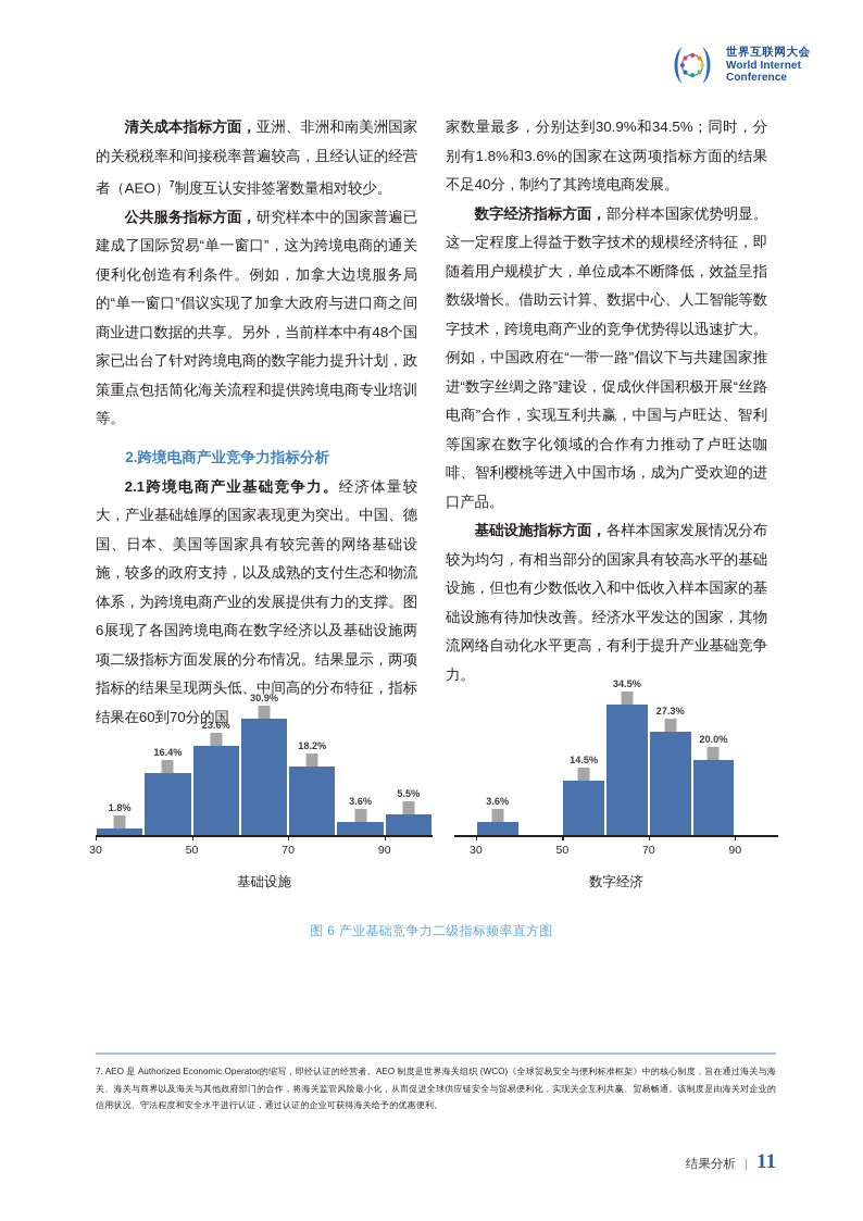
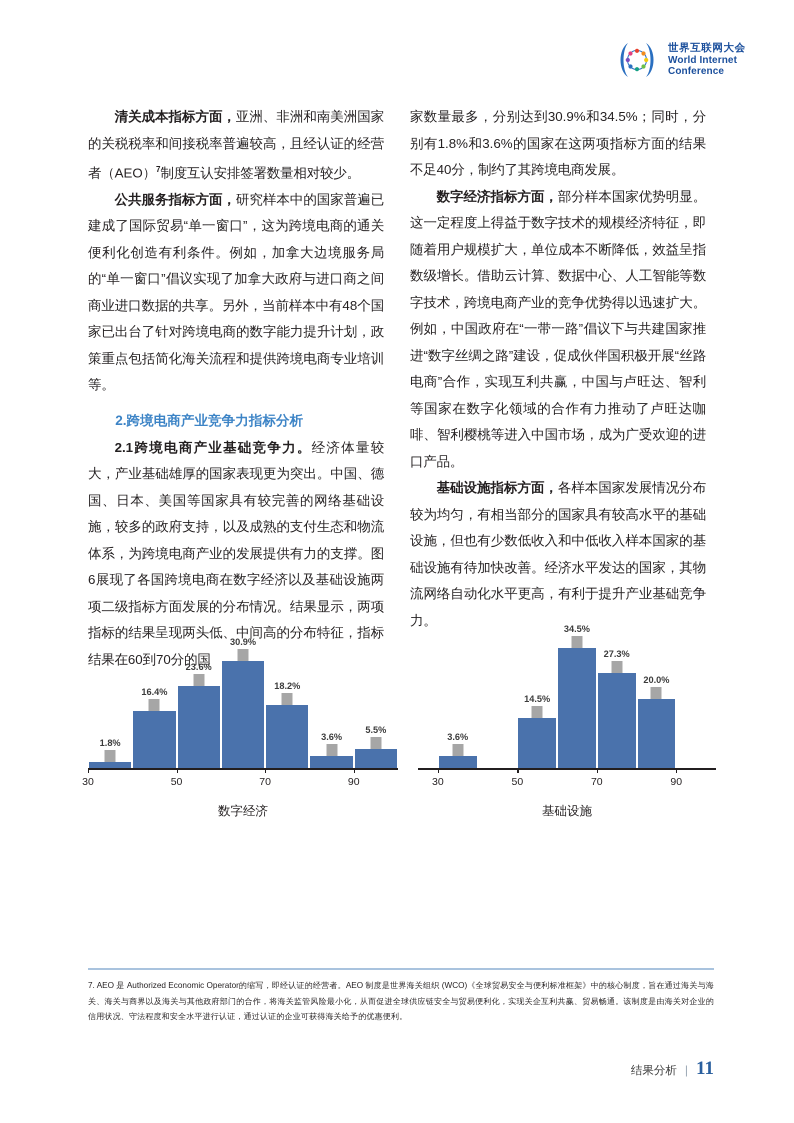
  世界互联网大会
  World Internet
  Conference
  清关成本指标方面，亚洲、非洲和南美洲国家的关税税率和间接税率普遍较高，且经认证的经营者（AEO）7制度互认安排签署数量相对较少。
  公共服务指标方面，研究样本中的国家普遍已建成了国际贸易“单一窗口”，这为跨境电商的通关便利化创造有利条件。例如，加拿大边境服务局的“单一窗口”倡议实现了加拿大政府与进口商之间商业进口数据的共享。另外，当前样本中有48个国家已出台了针对跨境电商的数字能力提升计划，政策重点包括简化海关流程和提供跨境电商专业培训等。
  2.跨境电商产业竞争力指标分析
  2.1跨境电商产业基础竞争力。经济体量较大，产业基础雄厚的国家表现更为突出。中国、德国、日本、美国等国家具有较完善的网络基础设施，较多的政府支持，以及成熟的支付生态和物流体系，为跨境电商产业的发展提供有力的支撑。图6展现了各国跨境电商在数字经济以及基础设施两项二级指标方面发展的分布情况。结果显示，两项指标的结果呈现两头低、中间高的分布特征，指标结果在60到70分的国
  家数量最多，分别达到30.9%和34.5%；同时，分别有1.8%和3.6%的国家在这两项指标方面的结果不足40分，制约了其跨境电商发展。
  数字经济指标方面，部分样本国家优势明显。这一定程度上得益于数字技术的规模经济特征，即随着用户规模扩大，单位成本不断降低，效益呈指数级增长。借助云计算、数据中心、人工智能等数字技术，跨境电商产业的竞争优势得以迅速扩大。例如，中国政府在“一带一路”倡议下与共建国家推进“数字丝绸之路”建设，促成伙伴国积极开展“丝路电商”合作，实现互利共赢，中国与卢旺达、智利等国家在数字化领域的合作有力推动了卢旺达咖啡、智利樱桃等进入中国市场，成为广受欢迎的进口产品。
  基础设施指标方面，各样本国家发展情况分布较为均匀，有相当部分的国家具有较高水平的基础设施，但也有少数低收入和中低收入样本国家的基础设施有待加快改善。经济水平发达的国家，其物流网络自动化水平更高，有利于提升产业基础竞争力。
  1.8%
  16.4%
  23.6%
  30.9%
  18.2%
  3.6%
  5.5%
  30
  50
  70
  90
- 基础设施
+ 数字经济
  3.6%
  14.5%
  34.5%
  27.3%
  20.0%
  30
  50
  70
  90
- 数字经济
+ 基础设施
- 图 6 产业基础竞争力二级指标频率直方图
  7. AEO 是 Authorized Economic Operator的缩写，即经认证的经营者。AEO 制度是世界海关组织 (WCO)《全球贸易安全与便利标准框架》中的核心制度，旨在通过海关与海关、海关与商界以及海关与其他政府部门的合作，将海关监管风险最小化，从而促进全球供应链安全与贸易便利化，实现关企互利共赢、贸易畅通。该制度是由海关对企业的信用状况、守法程度和安全水平进行认证，通过认证的企业可获得海关给予的优惠便利。
  结果分析
  |
  11
